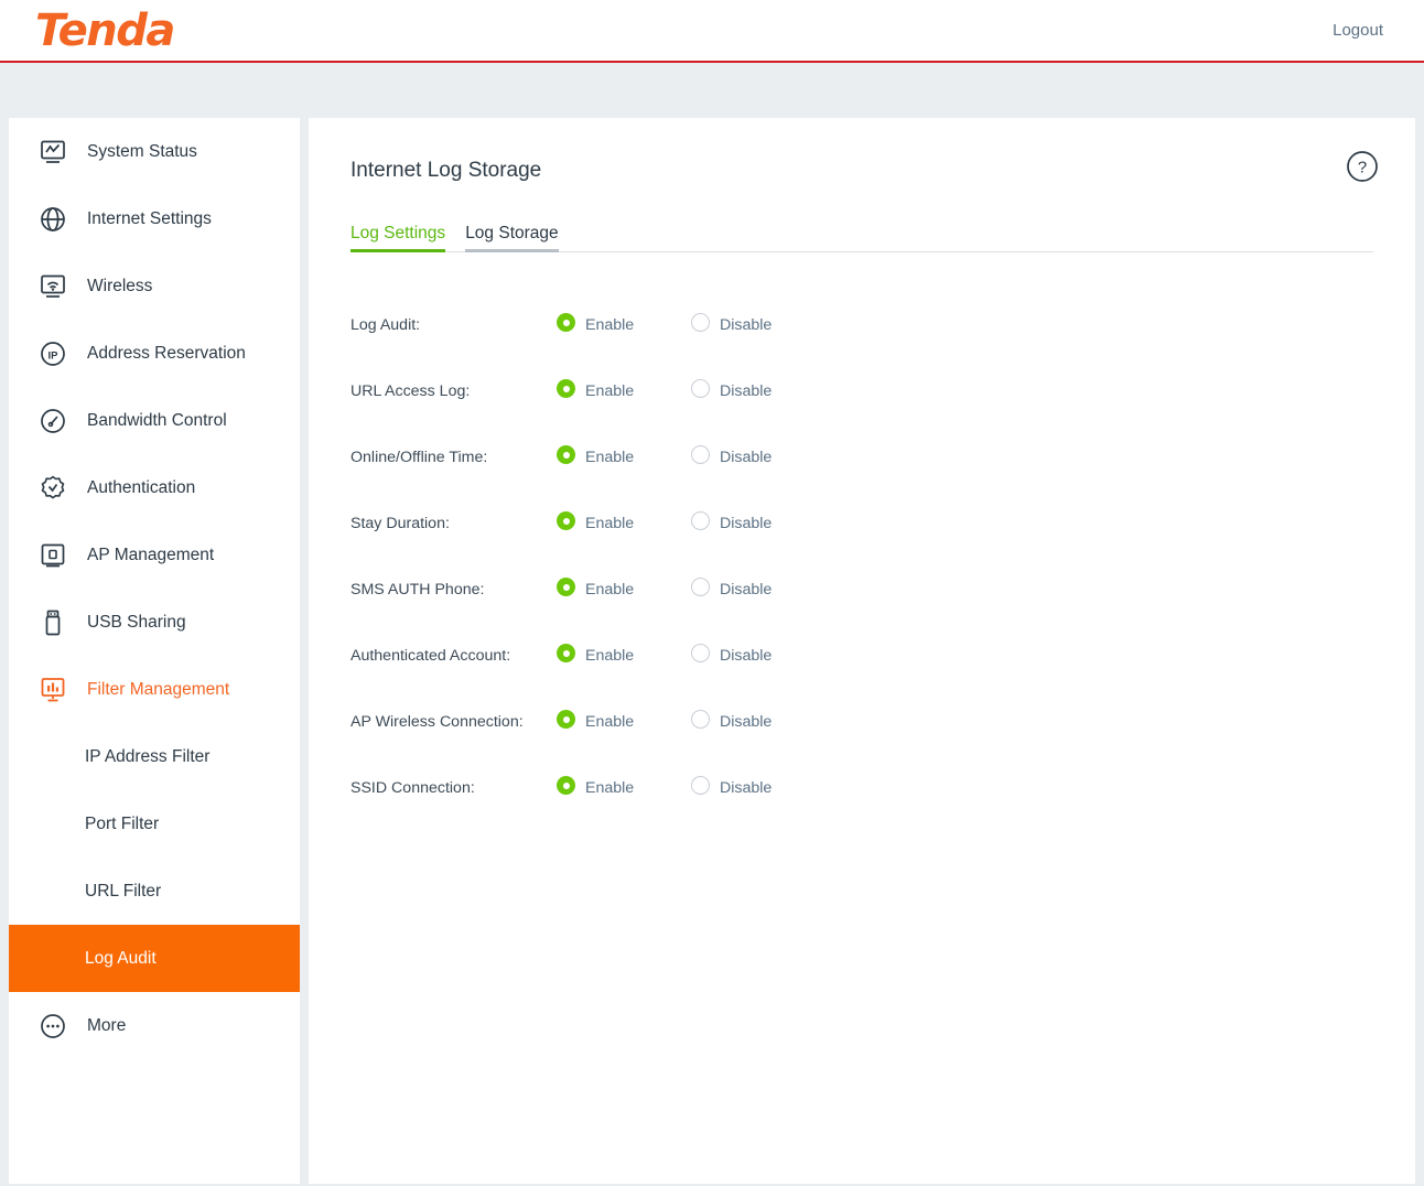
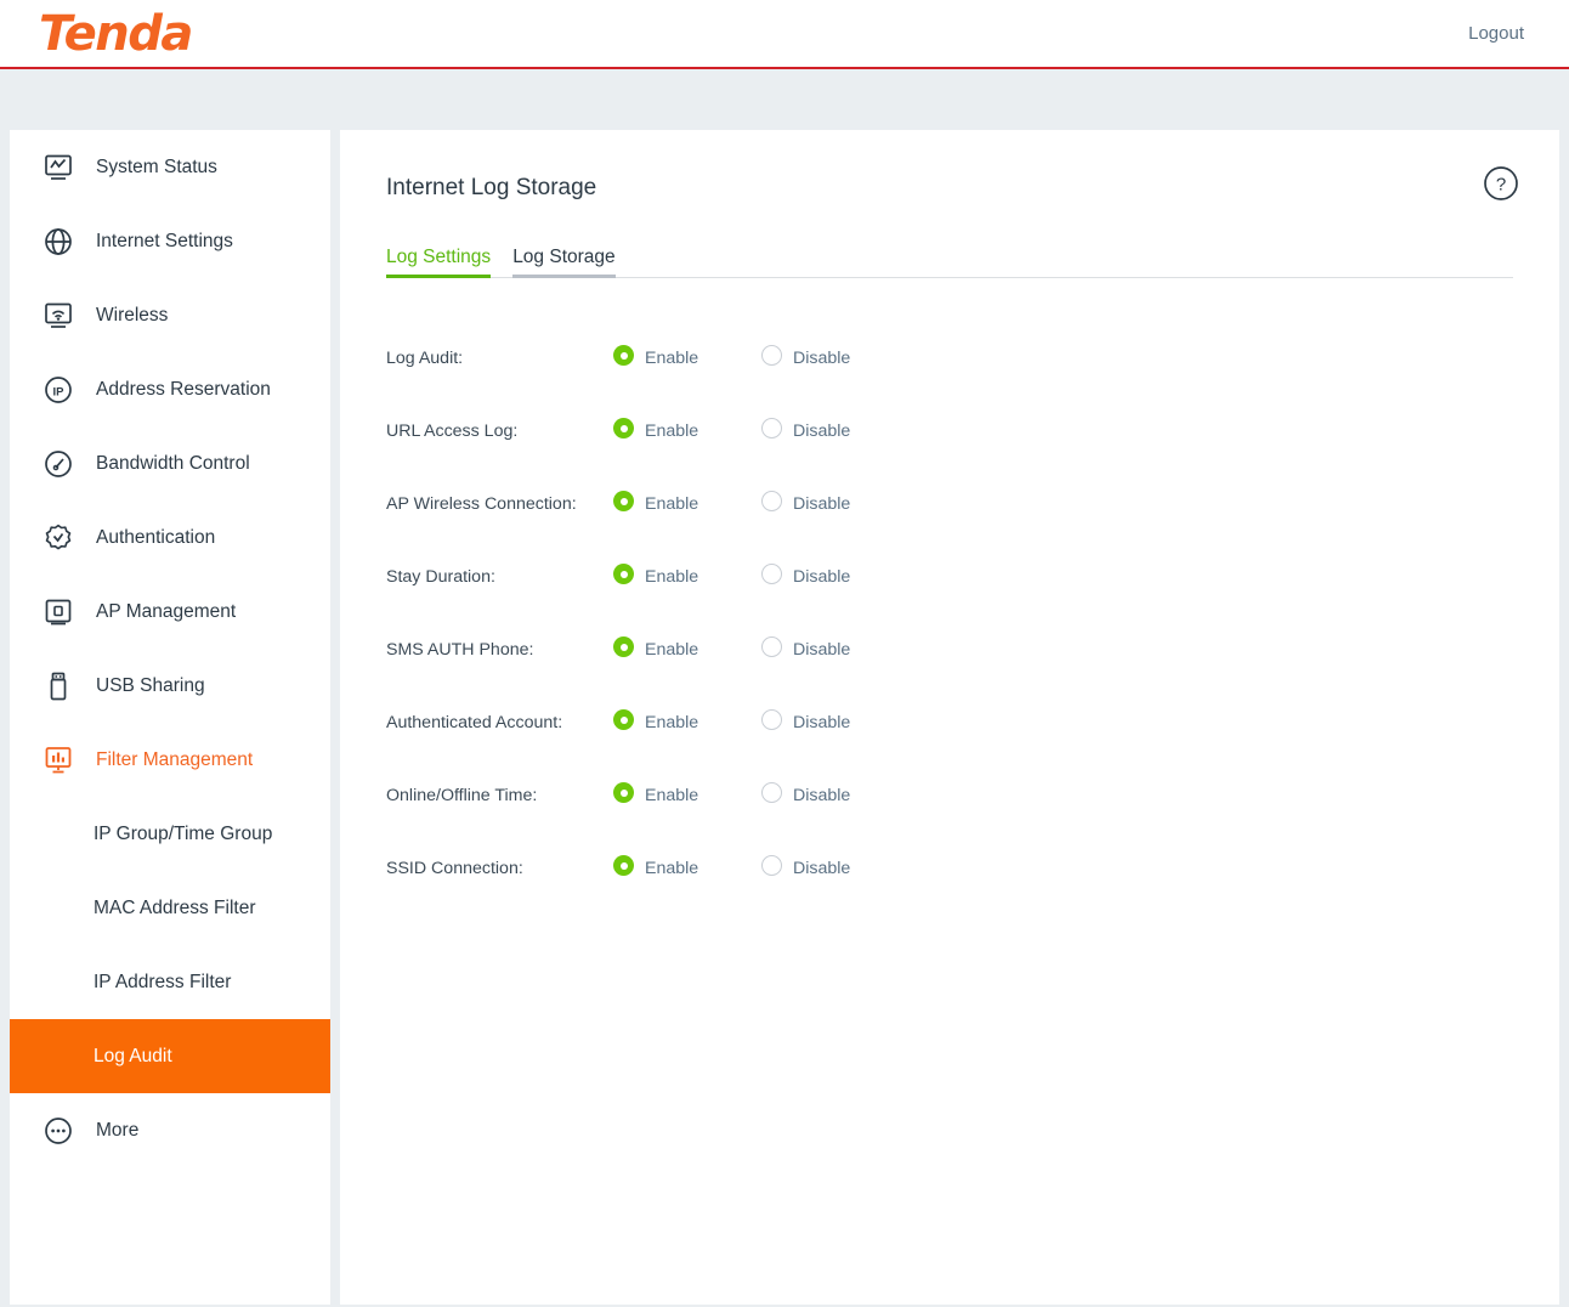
  Tenda
  Logout
  System Status
  Internet Settings
  Wireless
  IP
  Address Reservation
  Bandwidth Control
  Authentication
  AP Management
  USB Sharing
  Filter Management
+ IP Group/Time Group
+ MAC Address Filter
  IP Address Filter
- Port Filter
- URL Filter
  Log Audit
  More
  ?
  Internet Log Storage
  Log Settings
  Log Storage
  Log Audit:
  Enable
  Disable
  URL Access Log:
  Enable
  Disable
- Online/Offline Time:
+ AP Wireless Connection:
  Enable
  Disable
  Stay Duration:
  Enable
  Disable
  SMS AUTH Phone:
  Enable
  Disable
  Authenticated Account:
  Enable
  Disable
- AP Wireless Connection:
+ Online/Offline Time:
  Enable
  Disable
  SSID Connection:
  Enable
  Disable
